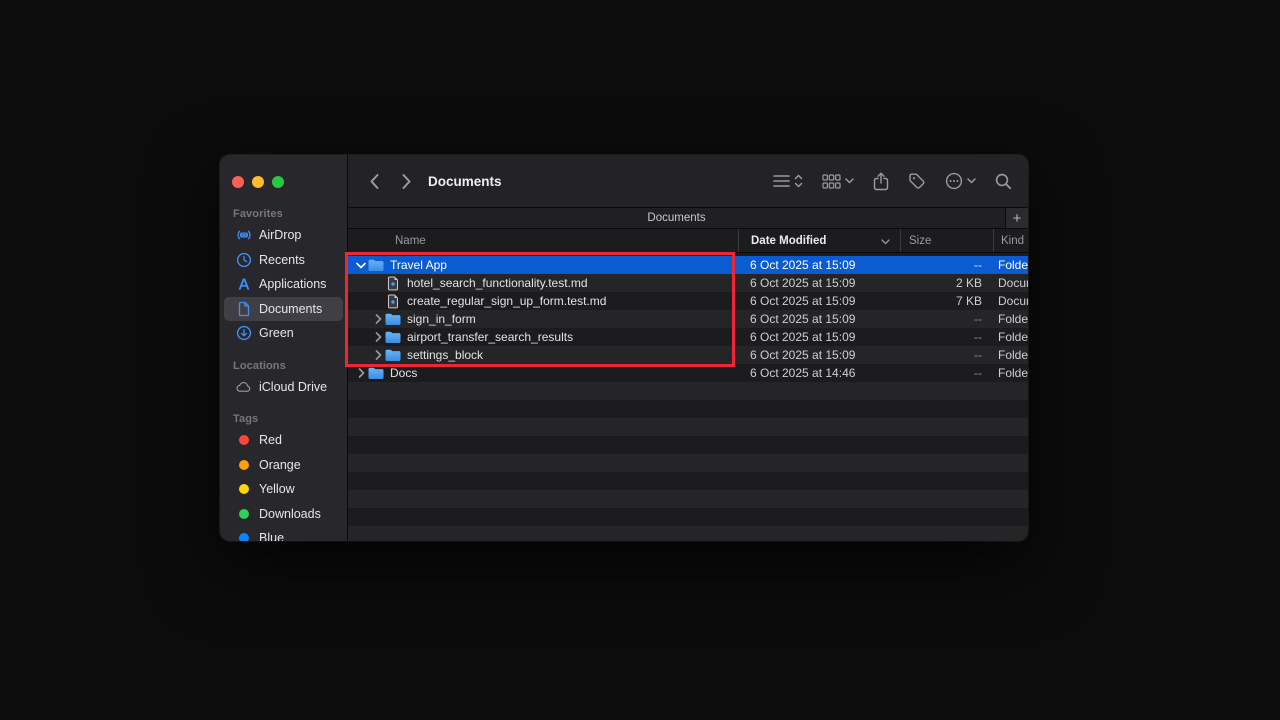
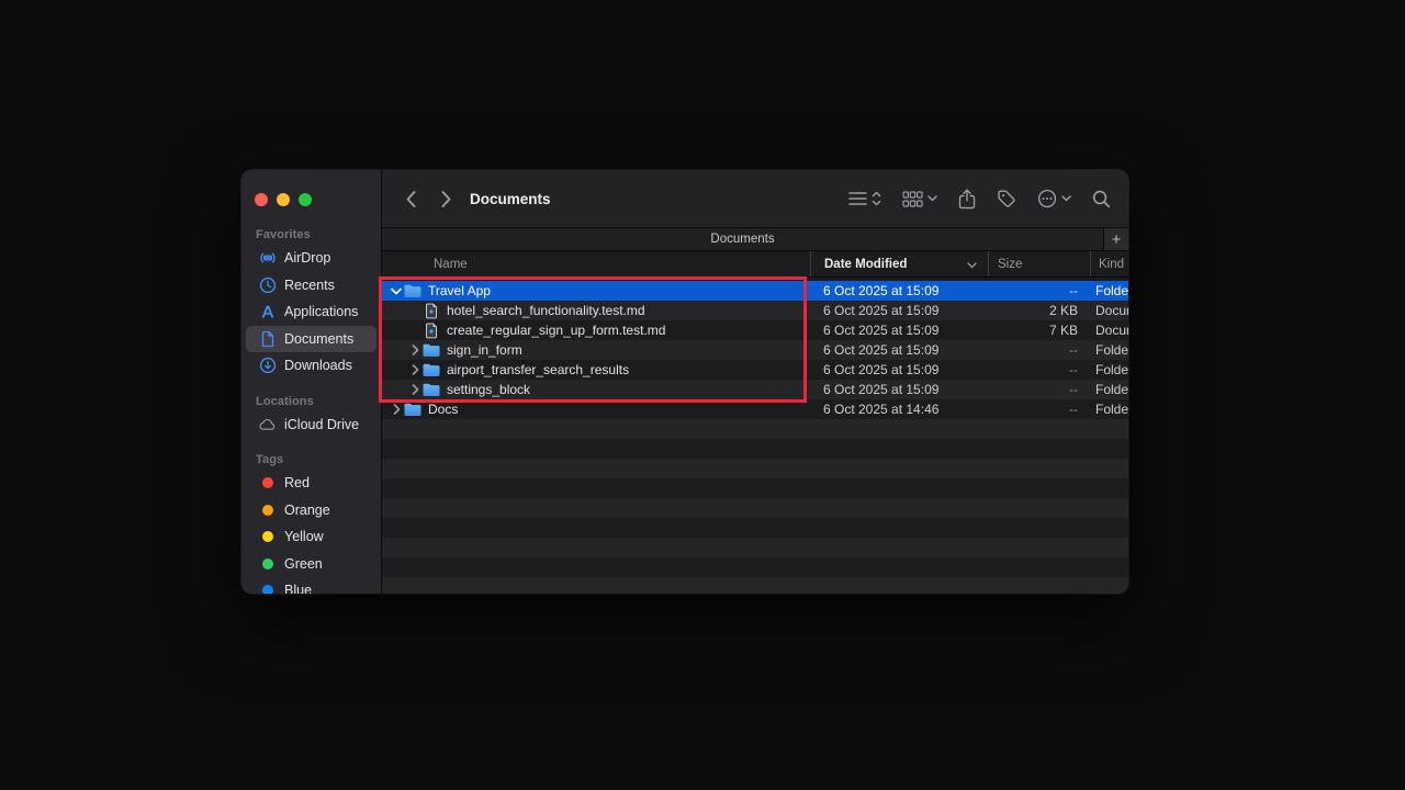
  Favorites
  AirDrop
  Recents
  Applications
  Documents
- Green
+ Downloads
  Locations
  iCloud Drive
  Tags
  Red
  Orange
  Yellow
- Downloads
+ Green
  Blue
  Documents
  Documents
  +
  Name
  Date Modified
  Size
  Kind
  Travel App
  6 Oct 2025 at 15:09
  --
  Folde
  hotel_search_functionality.test.md
  6 Oct 2025 at 15:09
  2 KB
  create_regular_sign_up_form.test.md
  6 Oct 2025 at 15:09
  7 KB
  sign_in_form
  6 Oct 2025 at 15:09
  --
  Folde
  airport_transfer_search_results
  6 Oct 2025 at 15:09
  --
  Folde
  settings_block
  6 Oct 2025 at 15:09
  --
  Folde
  Docs
  6 Oct 2025 at 14:46
  --
  Folde
